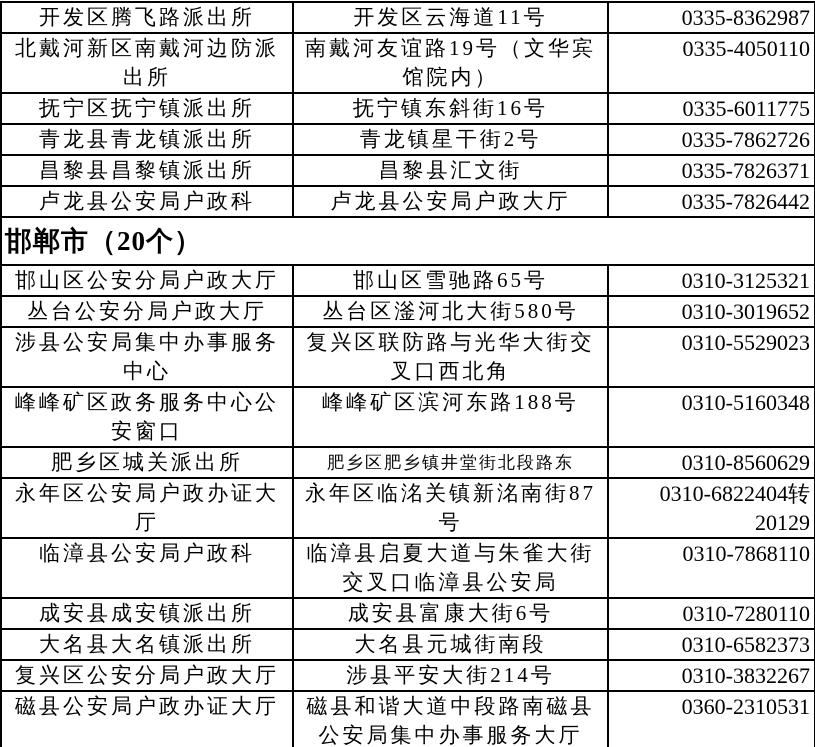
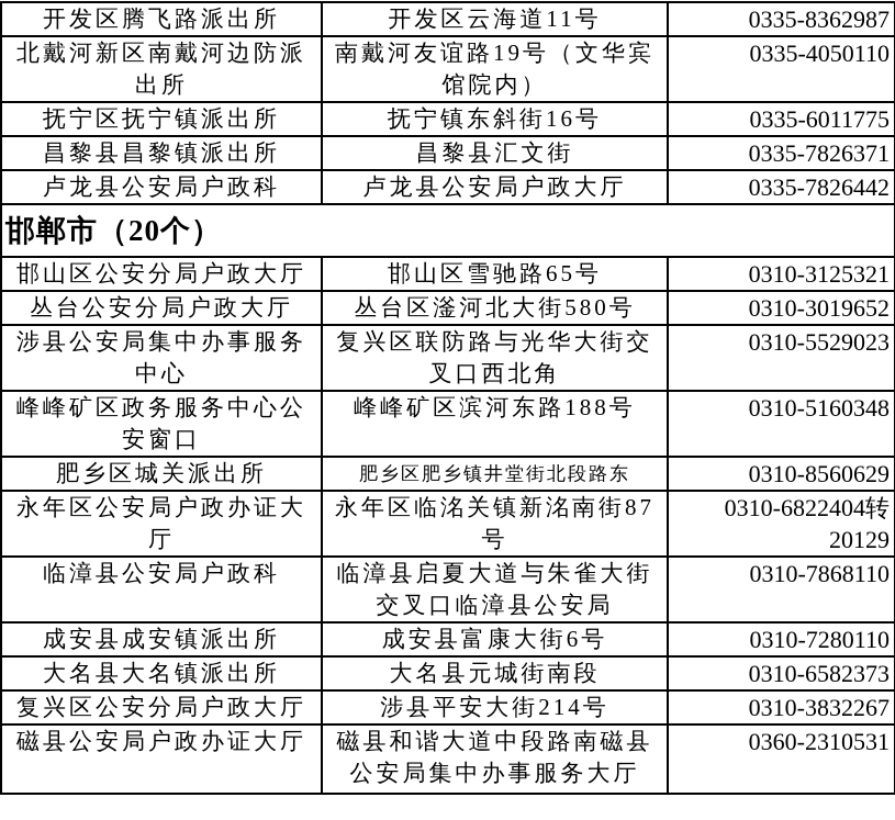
  开发区腾飞路派出所	开发区云海道11号	0335-8362987
  北戴河新区南戴河边防派出所	南戴河友谊路19号（文华宾馆院内）	0335-4050110
  抚宁区抚宁镇派出所	抚宁镇东斜街16号	0335-6011775
- 青龙县青龙镇派出所	青龙镇星干街2号	0335-7862726
  昌黎县昌黎镇派出所	昌黎县汇文街	0335-7826371
  卢龙县公安局户政科	卢龙县公安局户政大厅	0335-7826442
  邯郸市（20个）
  邯山区公安分局户政大厅	邯山区雪驰路65号	0310-3125321
  丛台公安分局户政大厅	丛台区滏河北大街580号	0310-3019652
  涉县公安局集中办事服务中心	复兴区联防路与光华大街交叉口西北角	0310-5529023
  峰峰矿区政务服务中心公安窗口	峰峰矿区滨河东路188号	0310-5160348
  肥乡区城关派出所	肥乡区肥乡镇井堂街北段路东	0310-8560629
  永年区公安局户政办证大厅	永年区临洺关镇新洺南街87号	0310-6822404转20129
  临漳县公安局户政科	临漳县启夏大道与朱雀大街交叉口临漳县公安局	0310-7868110
  成安县成安镇派出所	成安县富康大街6号	0310-7280110
  大名县大名镇派出所	大名县元城街南段	0310-6582373
  复兴区公安分局户政大厅	涉县平安大街214号	0310-3832267
  磁县公安局户政办证大厅	磁县和谐大道中段路南磁县公安局集中办事服务大厅	0360-2310531
